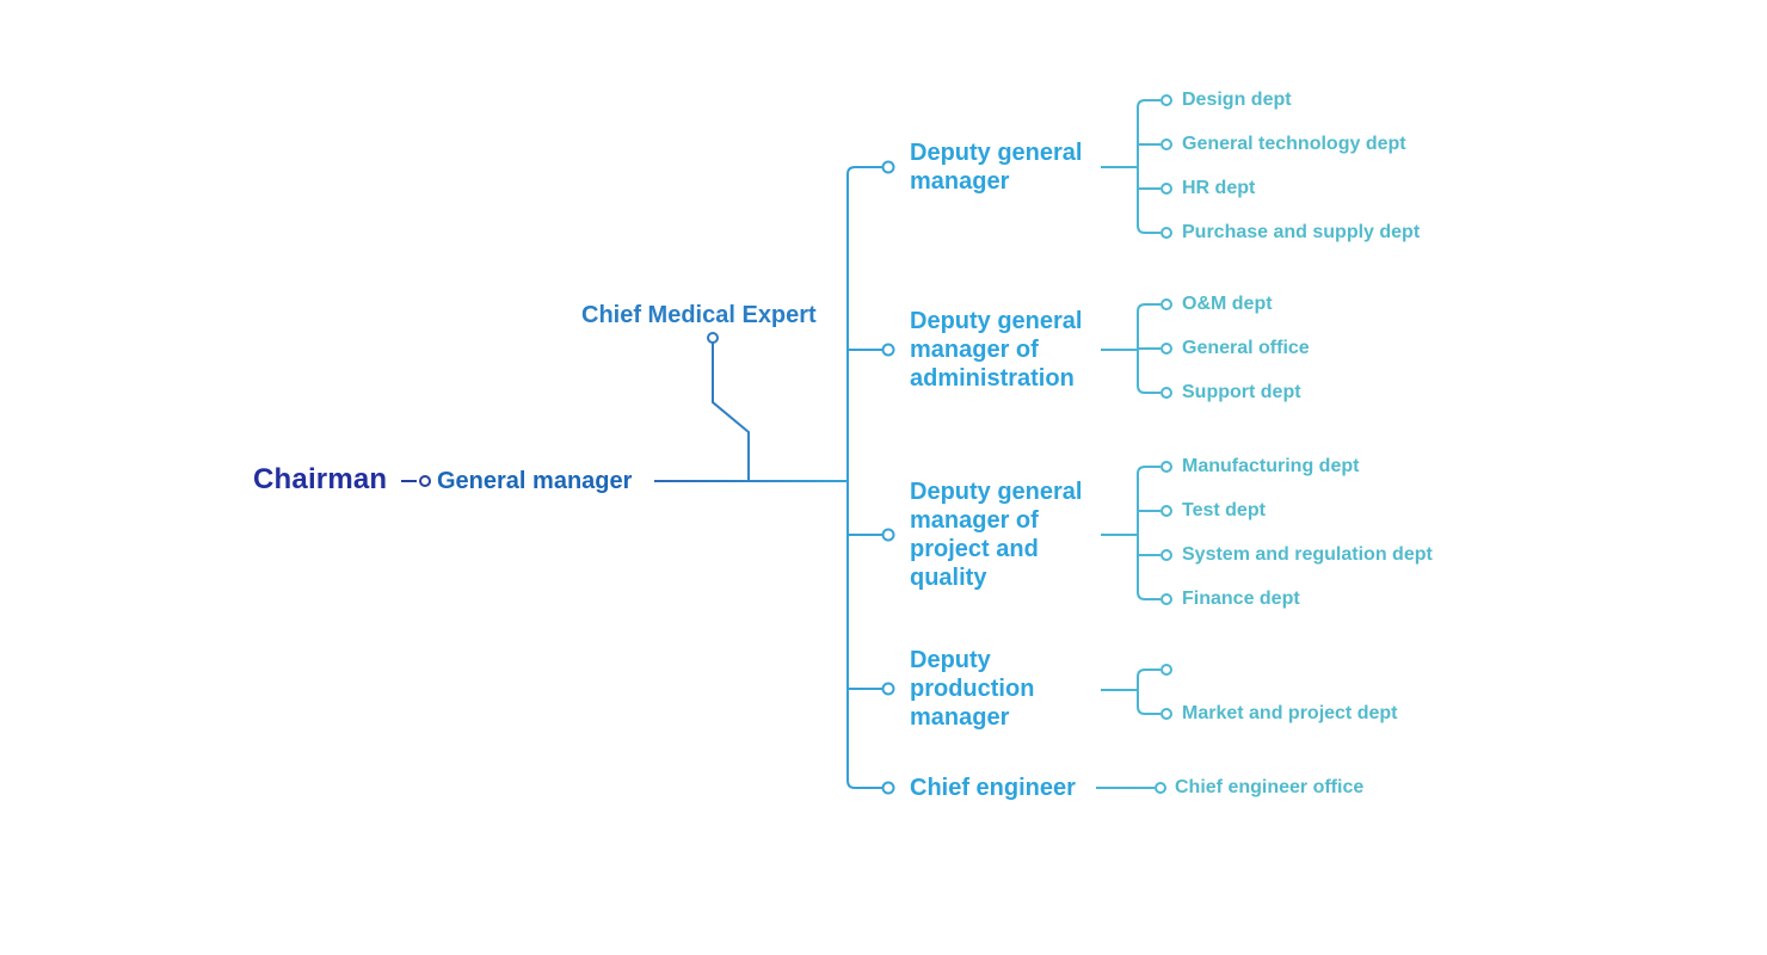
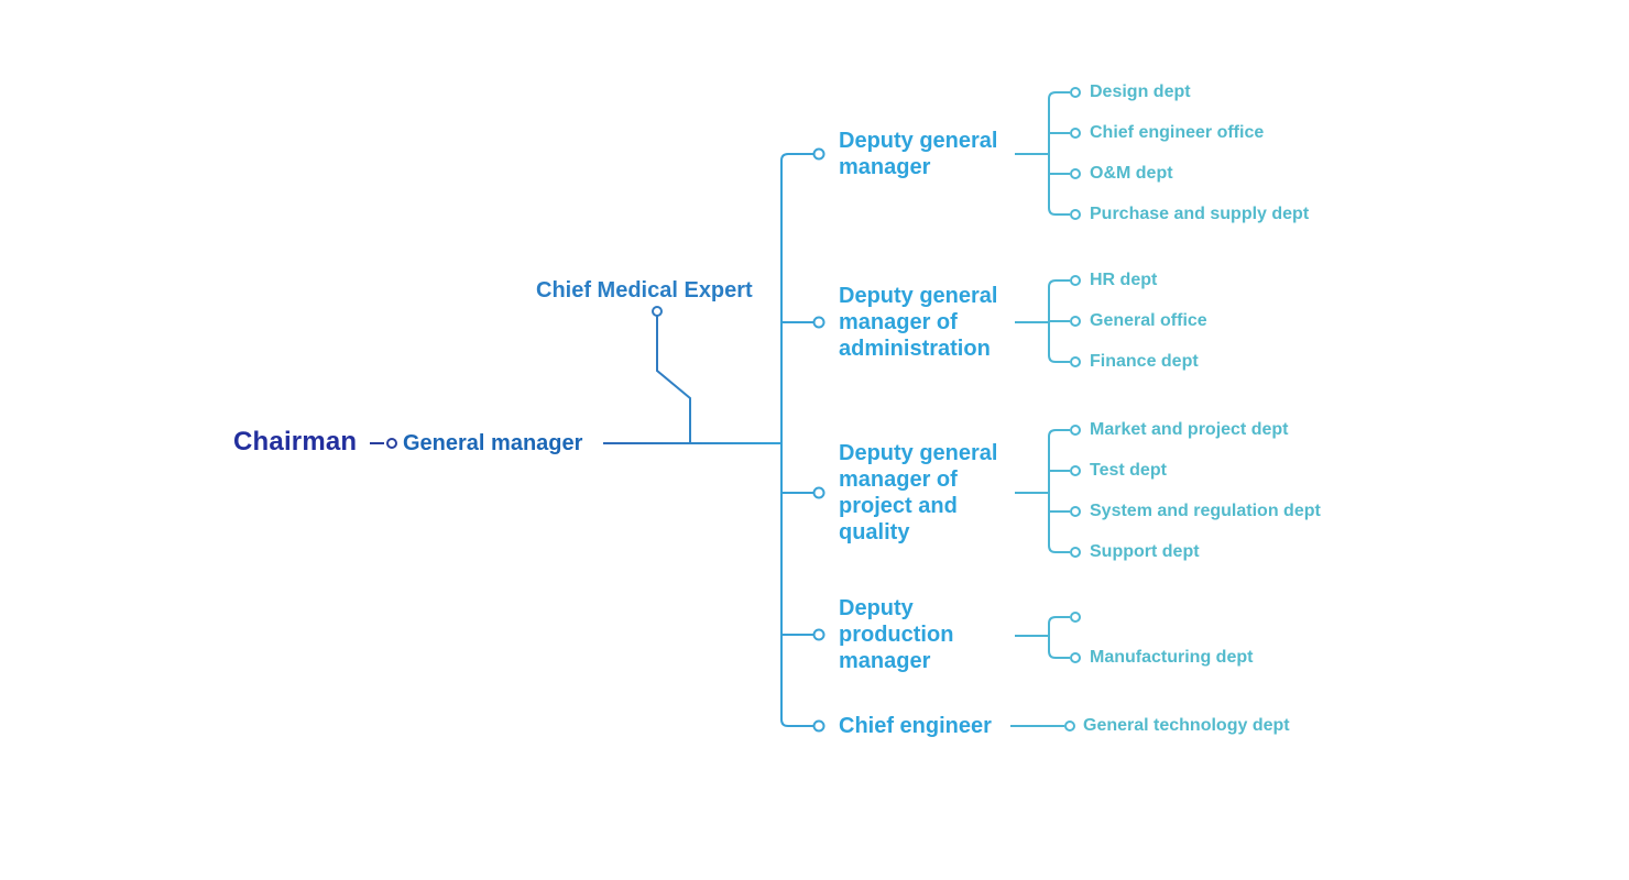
  Chairman
  General manager
  Chief Medical Expert
  Deputy general
  manager
  Design dept
- General technology dept
+ Chief engineer office
- HR dept
+ O&M dept
  Purchase and supply dept
  Deputy general
  manager of
  administration
- O&M dept
+ HR dept
  General office
- Support dept
+ Finance dept
  Deputy general
  manager of
  project and
  quality
- Manufacturing dept
+ Market and project dept
  Test dept
  System and regulation dept
- Finance dept
+ Support dept
  Deputy
  production
  manager
- Market and project dept
+ Manufacturing dept
  Chief engineer
- Chief engineer office
+ General technology dept
